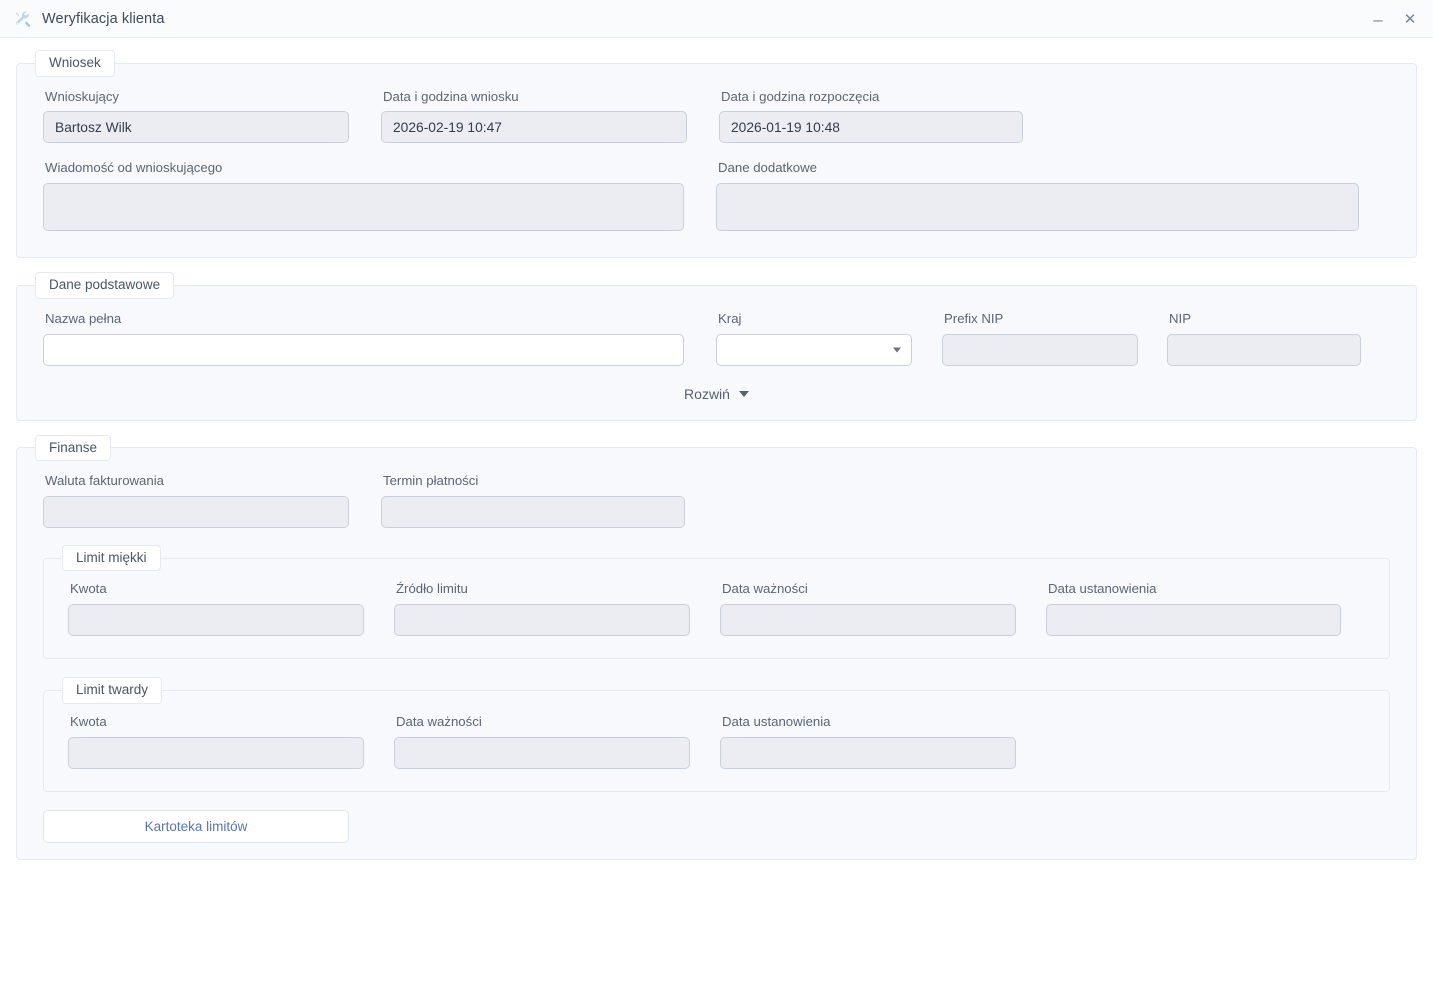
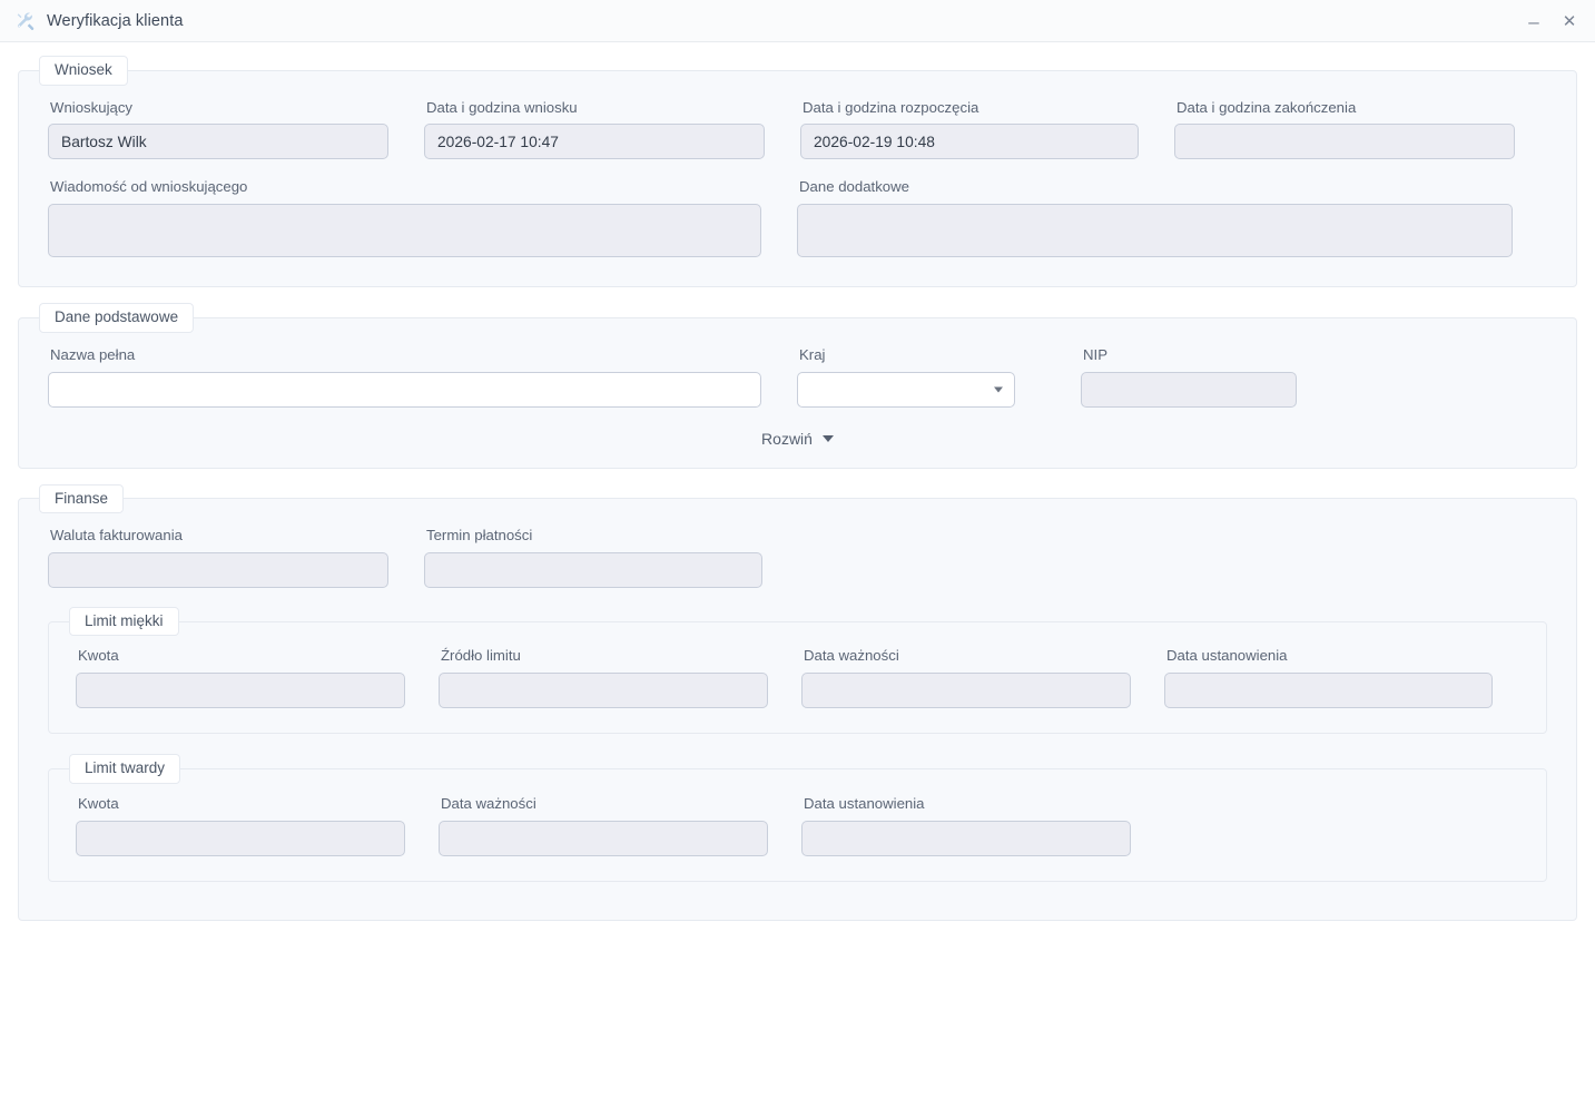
  Weryfikacja klienta
  –
  ✕
  Wniosek
  Wnioskujący
  Bartosz Wilk
  Data i godzina wniosku
- 2026-02-19 10:47
+ 2026-02-17 10:47
  Data i godzina rozpoczęcia
- 2026-01-19 10:48
+ 2026-02-19 10:48
+ Data i godzina zakończenia
  Wiadomość od wnioskującego
  Dane dodatkowe
  Dane podstawowe
  Nazwa pełna
  Kraj
- Prefix NIP
  NIP
  Rozwiń
  Finanse
  Waluta fakturowania
  Termin płatności
  Limit miękki
  Kwota
  Źródło limitu
  Data ważności
  Data ustanowienia
  Limit twardy
  Kwota
  Data ważności
  Data ustanowienia
- Kartoteka limitów
